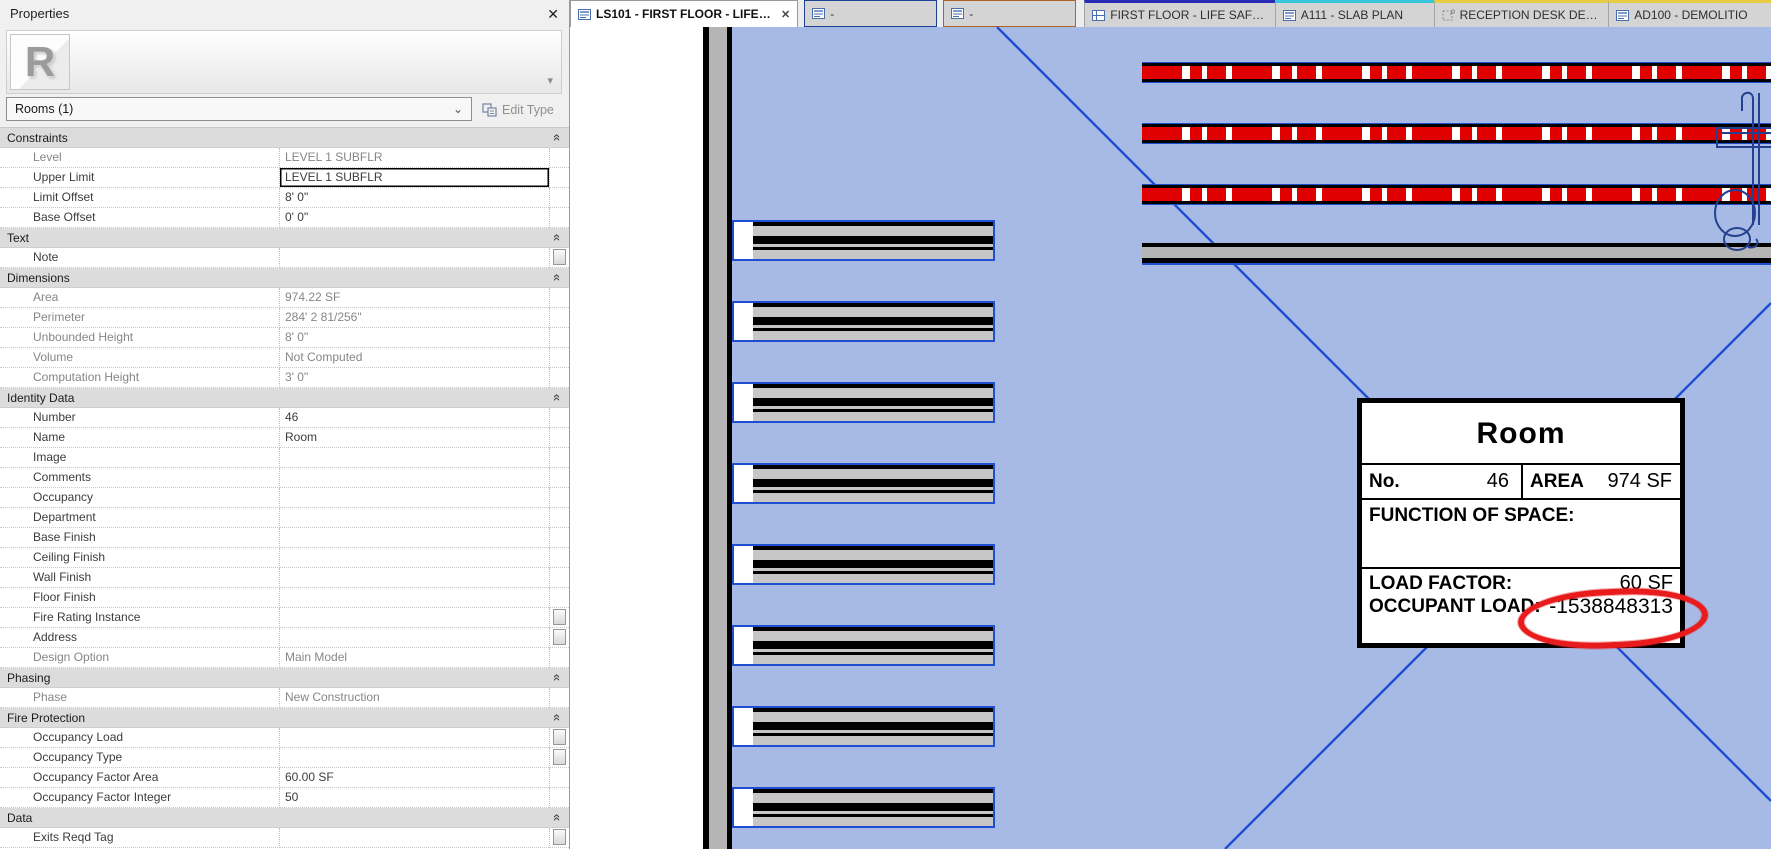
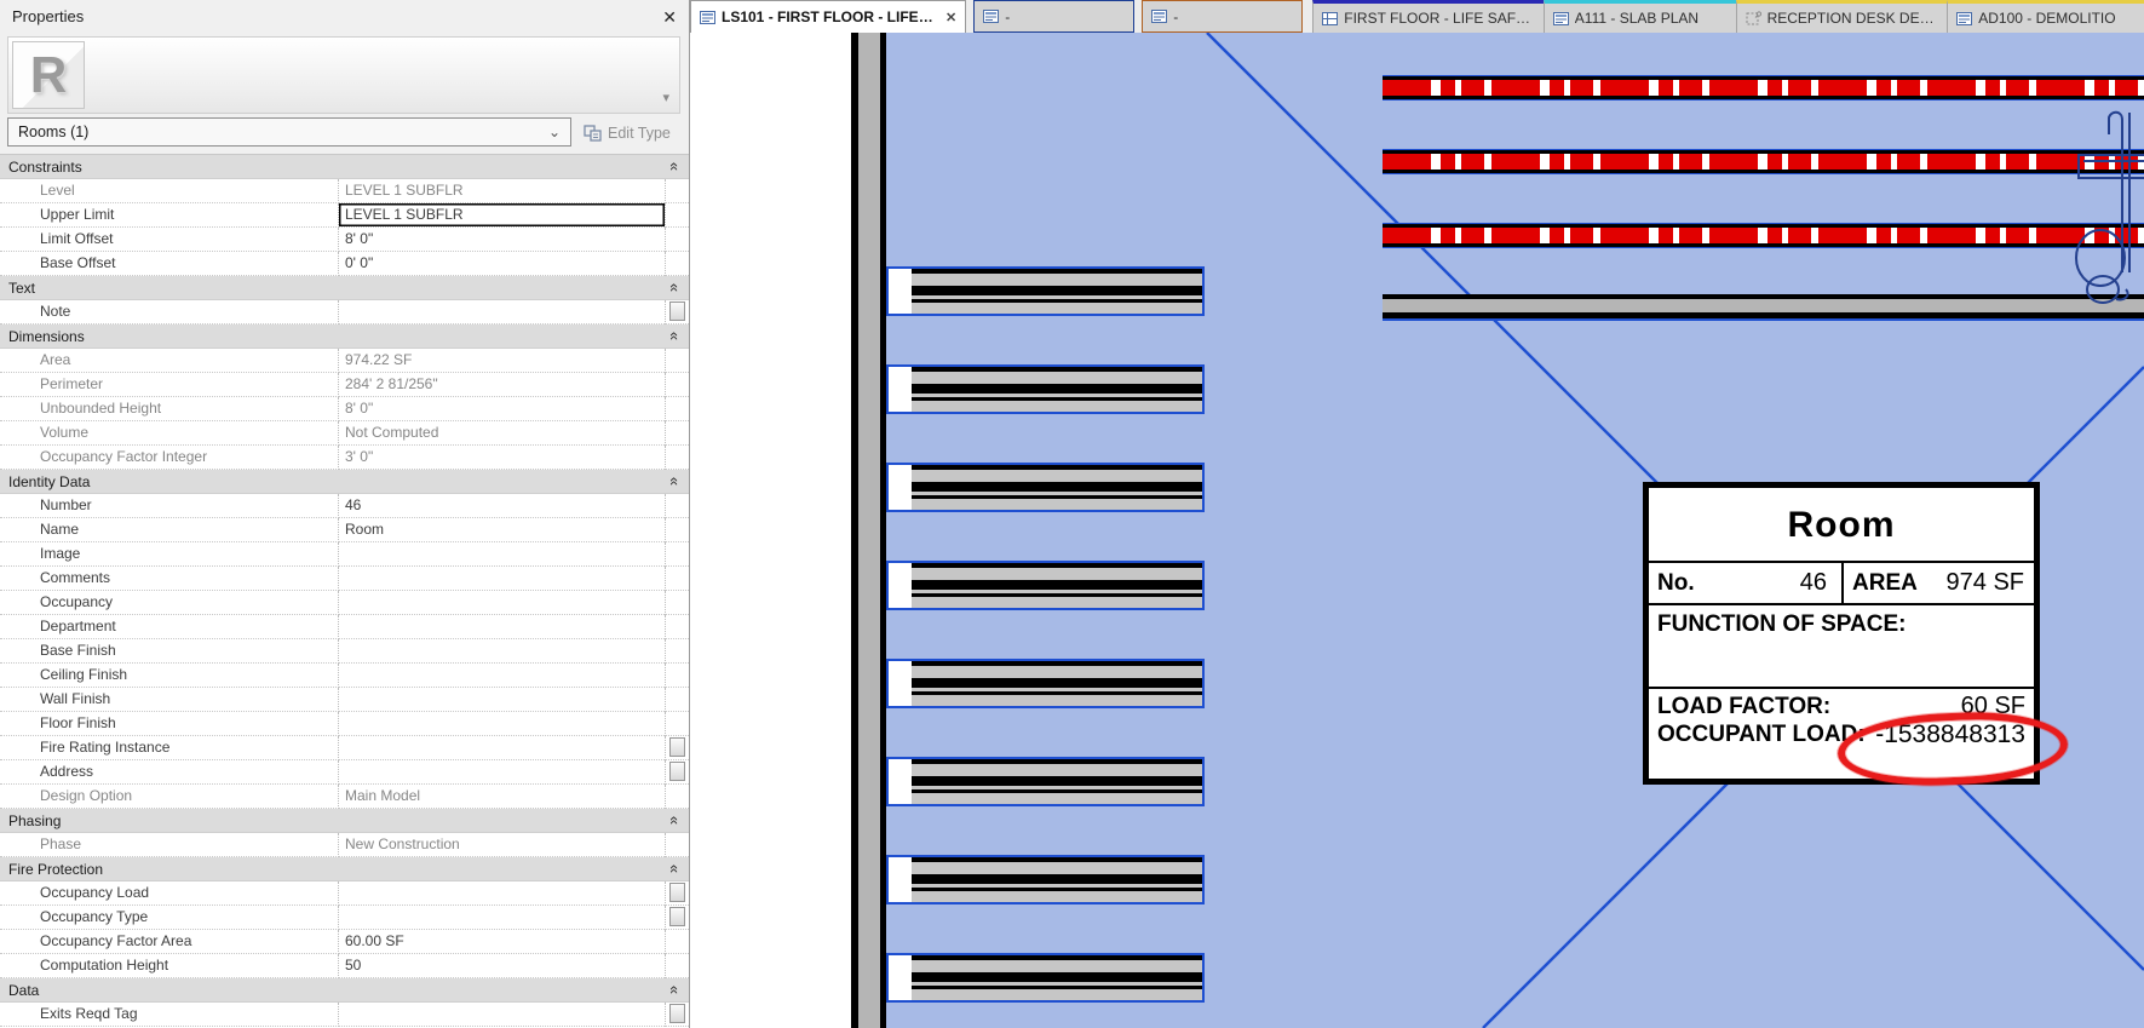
  Properties
  ✕
  R
  ▾
  Rooms (1)
  ⌄
  Edit Type
  Constraints
  Level
  LEVEL 1 SUBFLR
  Upper Limit
  LEVEL 1 SUBFLR
  Limit Offset
  8' 0"
  Base Offset
  0' 0"
  Text
  Note
  Dimensions
  Area
  974.22 SF
  Perimeter
  284' 2 81/256"
  Unbounded Height
  8' 0"
  Volume
  Not Computed
- Computation Height
+ Occupancy Factor Integer
  3' 0"
  Identity Data
  Number
  46
  Name
  Room
  Image
  Comments
  Occupancy
  Department
  Base Finish
  Ceiling Finish
  Wall Finish
  Floor Finish
  Fire Rating Instance
  Address
  Design Option
  Main Model
  Phasing
  Phase
  New Construction
  Fire Protection
  Occupancy Load
  Occupancy Type
  Occupancy Factor Area
  60.00 SF
- Occupancy Factor Integer
+ Computation Height
  50
  Data
  Exits Reqd Tag
  LS101 - FIRST FLOOR - LIFE S.
  ✕
  -
  -
  FIRST FLOOR - LIFE SAFET
  A111 - SLAB PLAN
  RECEPTION DESK DETA
  AD100 - DEMOLITIO
  Room
  No.
  46
  AREA
  974 SF
  FUNCTION OF SPACE:
  LOAD FACTOR:
  60 SF
  OCCUPANT LOAD:
  -1538848313
